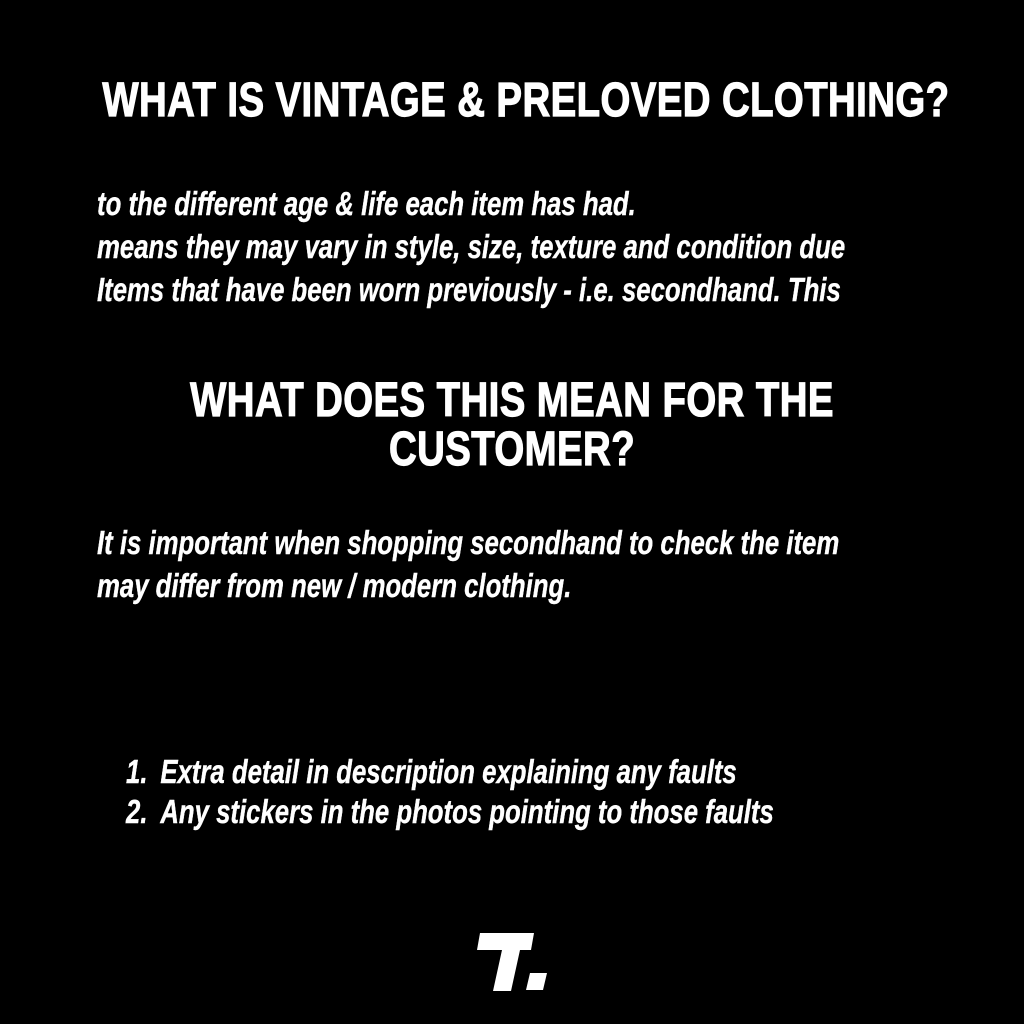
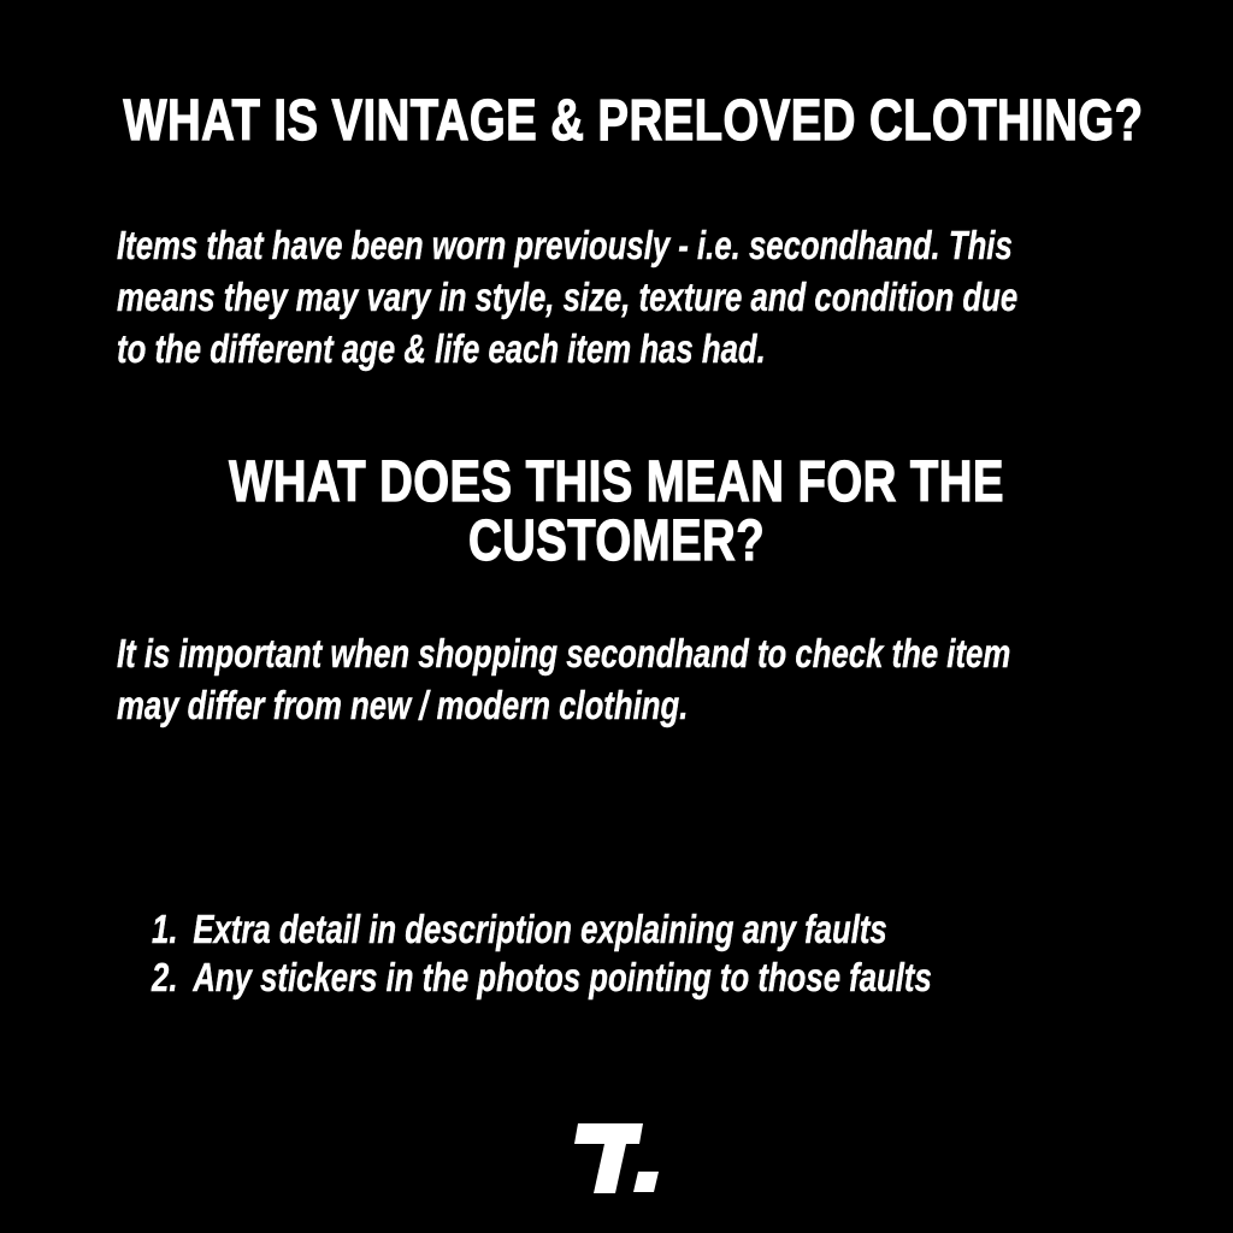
  WHAT IS VINTAGE & PRELOVED CLOTHING?
- to the different age & life each item has had.
+ Items that have been worn previously - i.e. secondhand. This
  means they may vary in style, size, texture and condition due
- Items that have been worn previously - i.e. secondhand. This
+ to the different age & life each item has had.
  WHAT DOES THIS MEAN FOR THE
  CUSTOMER?
  It is important when shopping secondhand to check the item
  may differ from new / modern clothing.
  1.
  Extra detail in description explaining any faults
  2.
  Any stickers in the photos pointing to those faults
